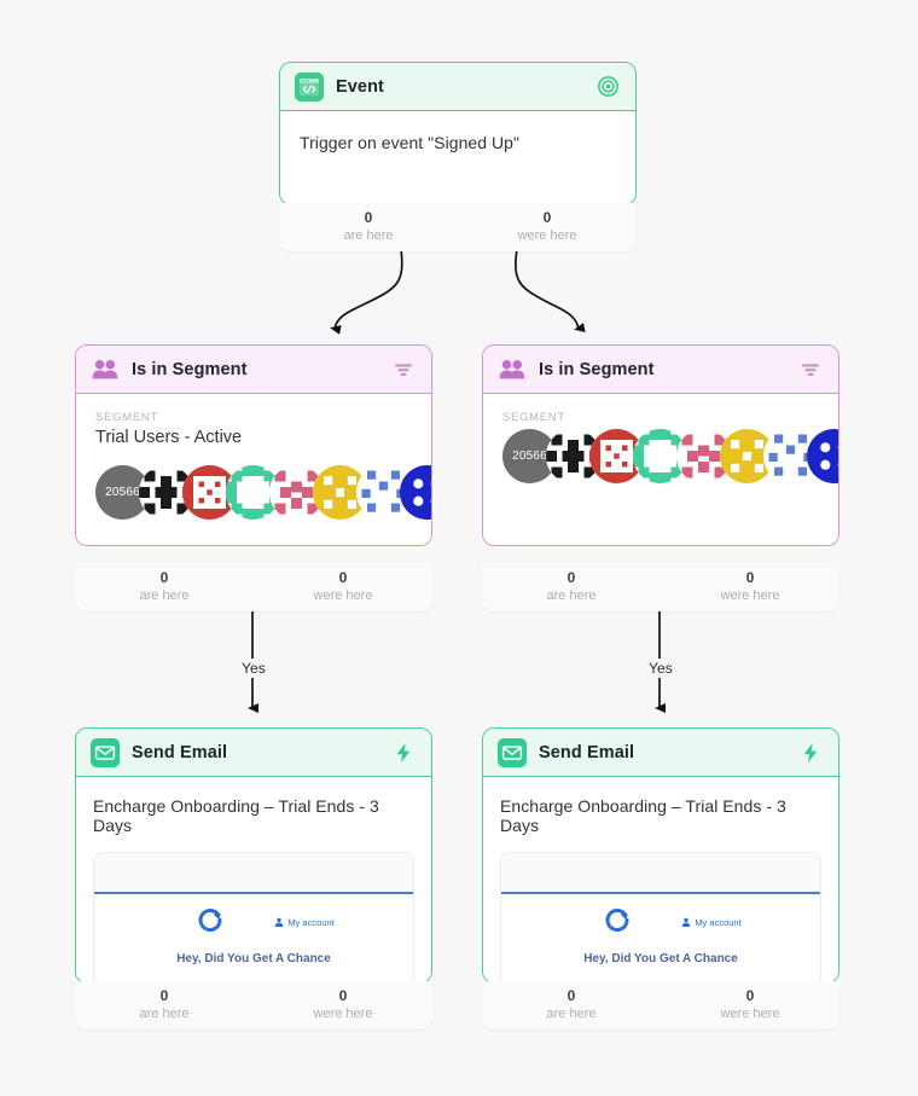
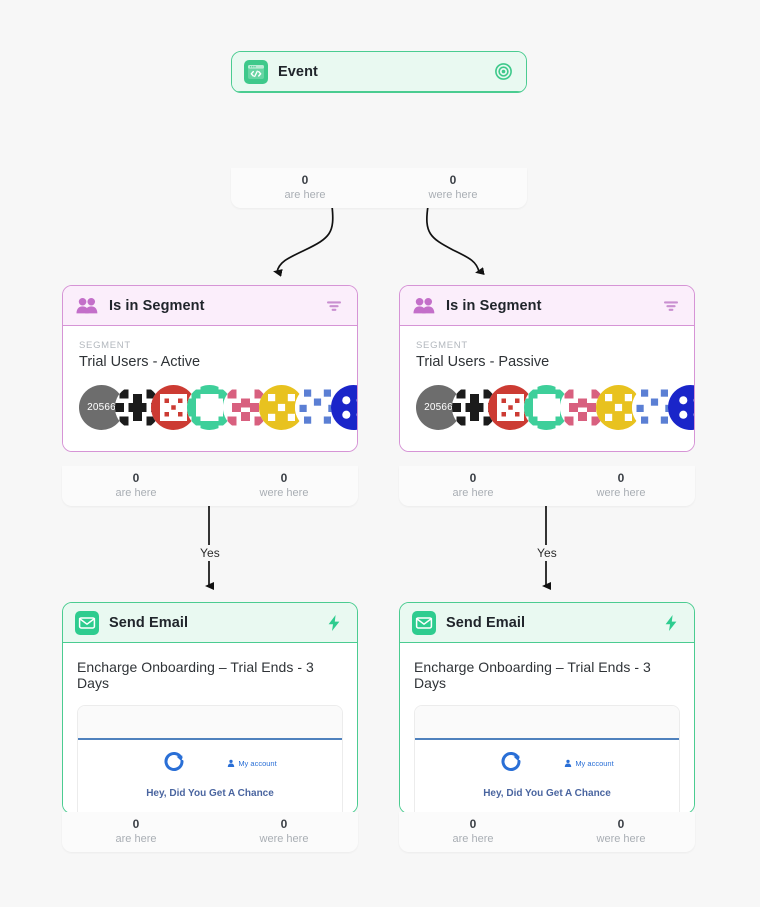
  Yes
  Yes
  Event
- Trigger on event "Signed Up"
  0
  are here
  0
  were here
  Is in Segment
  SEGMENT
  Trial Users - Active
  20566
  0
  are here
  0
  were here
  Is in Segment
  SEGMENT
+ Trial Users - Passive
  20566
  0
  are here
  0
  were here
  Send Email
  Encharge Onboarding – Trial Ends - 3 Days
  My account
  Hey, Did You Get A Chance
  0
  are here
  0
  were here
  Send Email
  Encharge Onboarding – Trial Ends - 3 Days
  My account
  Hey, Did You Get A Chance
  0
  are here
  0
  were here
